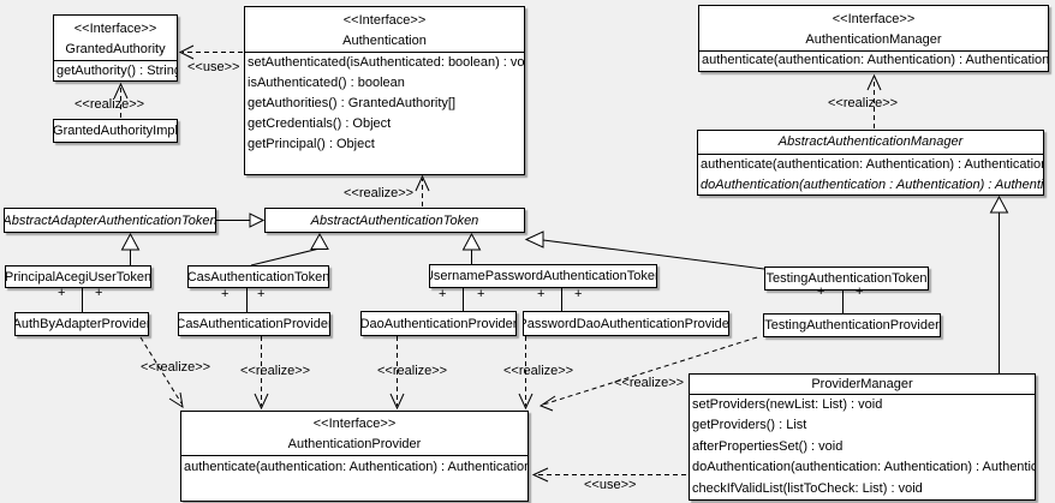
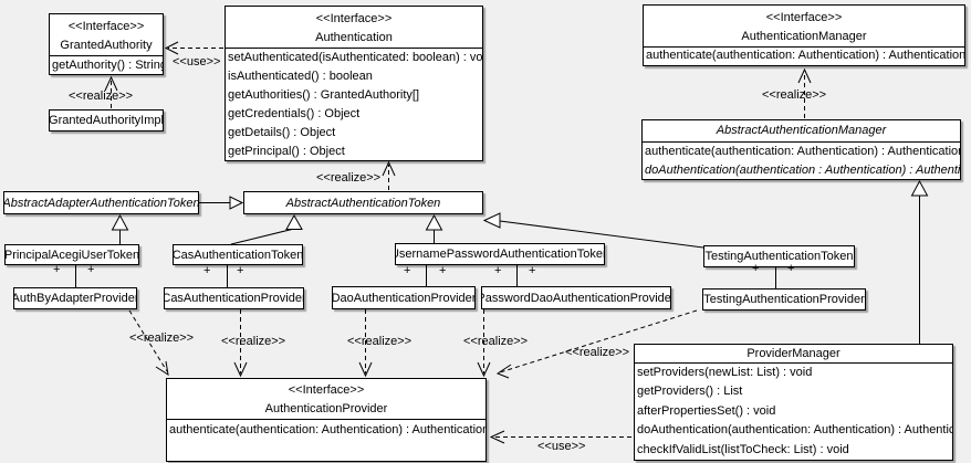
  <<Interface>>
  GrantedAuthority
  getAuthority() : Strin
  GrantedAuthorityImpl
  <<Interface>>
  Authentication
  setAuthenticated(isAuthenticated: boolean) : vo
  isAuthenticated() : boolean
  getAuthorities() : GrantedAuthority[]
  getCredentials() : Object
+ getDetails() : Object
  getPrincipal() : Object
  <<Interface>>
  AuthenticationManager
  authenticate(authentication: Authentication) : Authentication
  AbstractAuthenticationManager
  authenticate(authentication: Authentication) : Authenticatio
  doAuthentication(authentication : Authentication) : Authenti
  AbstractAdapterAuthenticationToken
  AbstractAuthenticationToken
  PrincipalAcegiUserToken
  CasAuthenticationToken
  sernamePasswordAuthenticationToke
  TestingAuthenticationToken
  AuthByAdapterProvide
  CasAuthenticationProvide
  DaoAuthenticationProvider
  PasswordDaoAuthenticationProvide
  TestingAuthenticationProvider
  <<Interface>>
  AuthenticationProvider
  authenticate(authentication: Authentication) : Authenticatio
  ProviderManager
  setProviders(newList: List) : void
  getProviders() : List
  afterPropertiesSet() : void
  doAuthentication(authentication: Authentication) : Authentic
  checkIfValidList(listToCheck: List) : void
  <<realize>>
  <<use>>
  <<realize>>
  <<realize>>
  <<realize>>
  <<realize>>
  <<realize>>
  <<realize>>
  <<realize>>
  <<use>>
  +
  +
  +
  +
  +
  +
  +
  +
  +
  +
